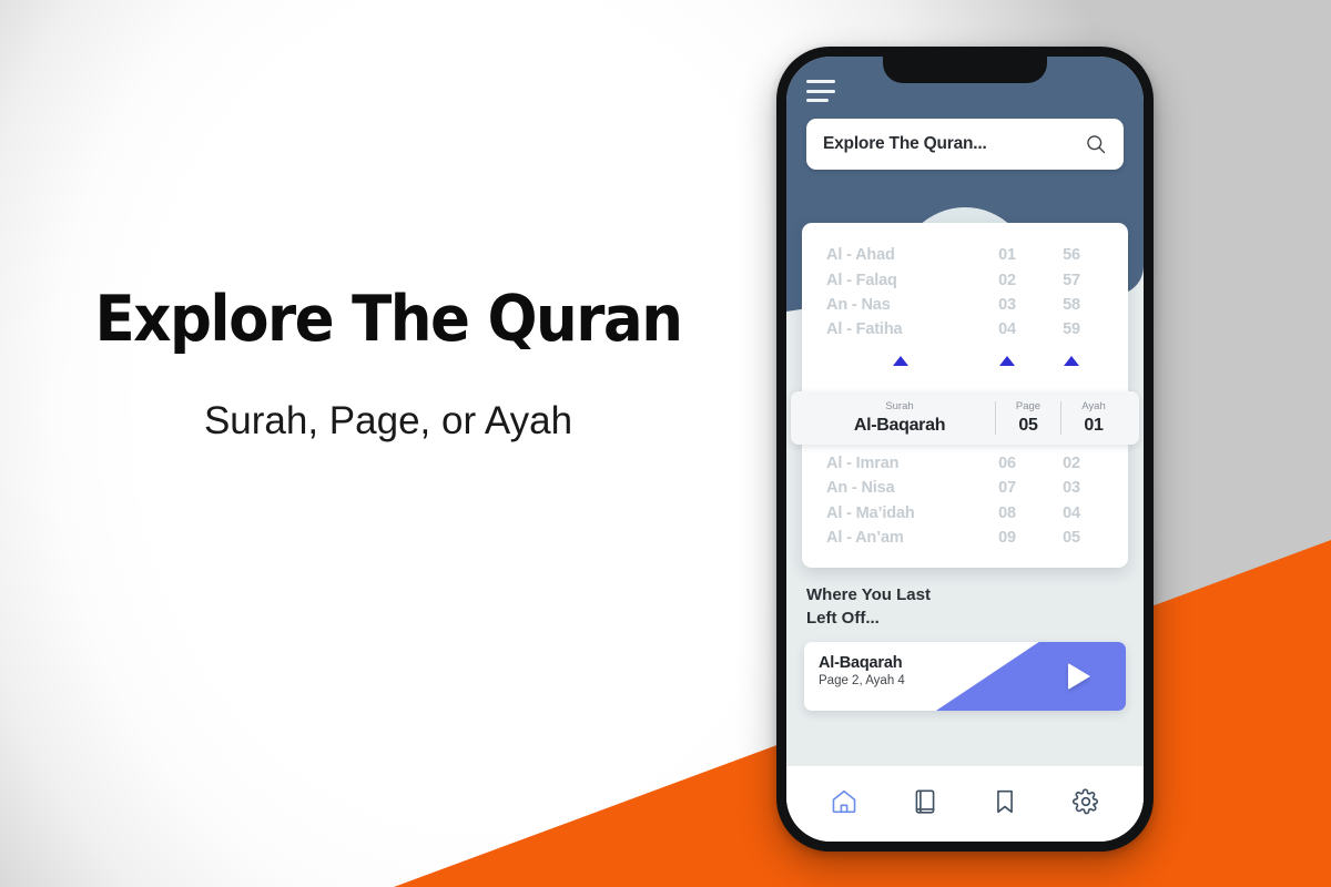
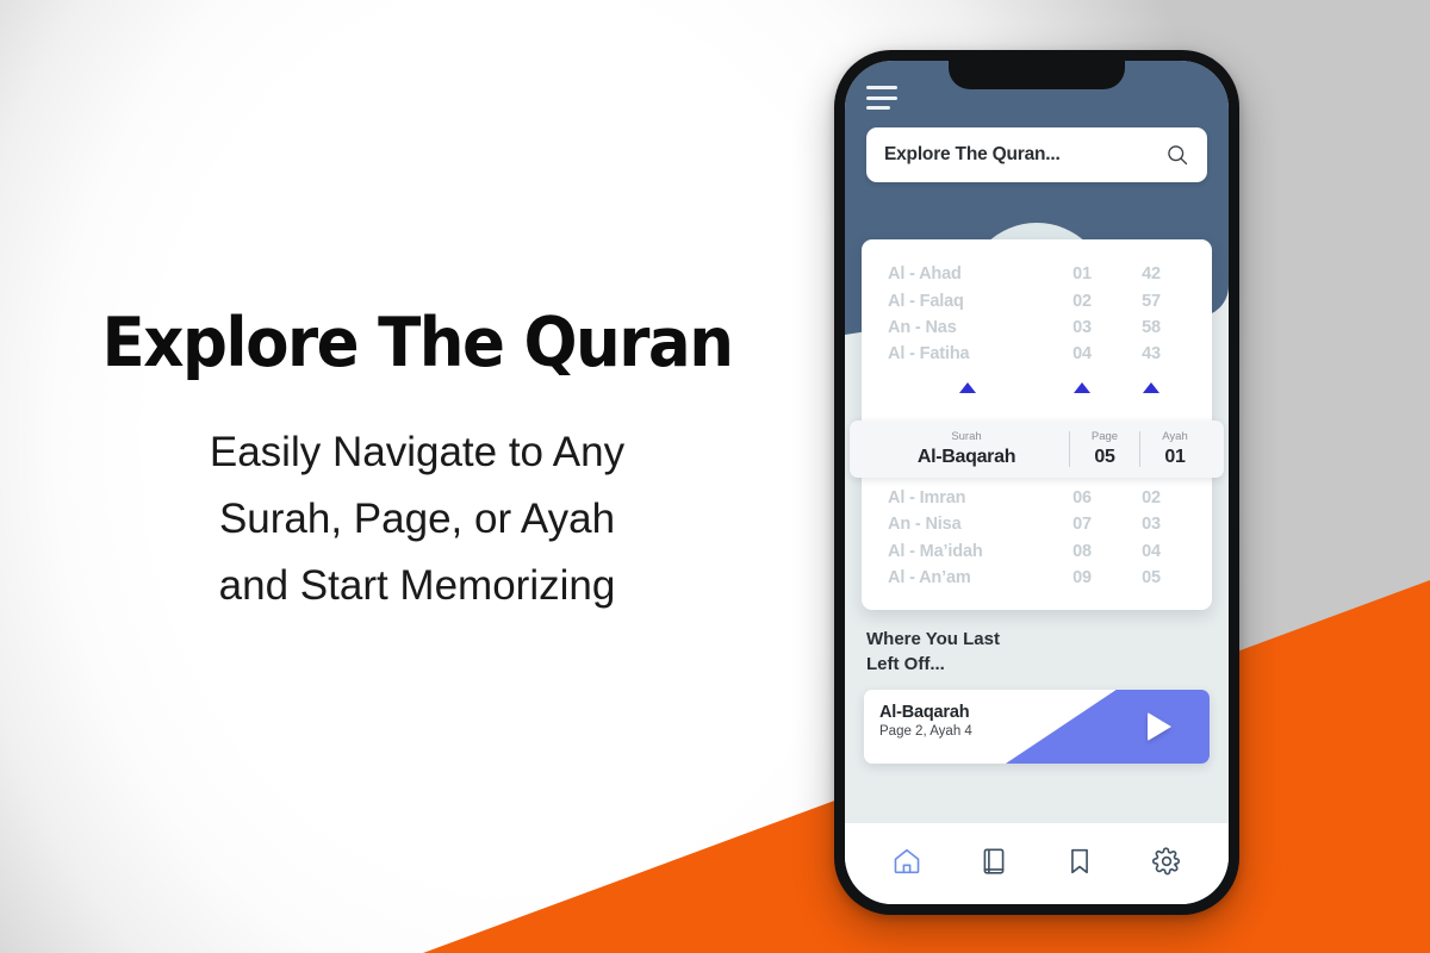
  Explore The Quran
+ Easily Navigate to Any
  Surah, Page, or Ayah
+ and Start Memorizing
  Explore The Quran...
  Al - Ahad
  01
- 56
+ 42
  Al - Falaq
  02
  57
  An - Nas
  03
  58
  Al - Fatiha
  04
- 59
+ 43
  Al - Imran
  06
  02
  An - Nisa
  07
  03
  Al - Ma’idah
  08
  04
  Al - An’am
  09
  05
  Surah
  Al-Baqarah
  Page
  05
  Ayah
  01
  Where You Last
  Left Off...
  Al-Baqarah
  Page 2, Ayah 4
